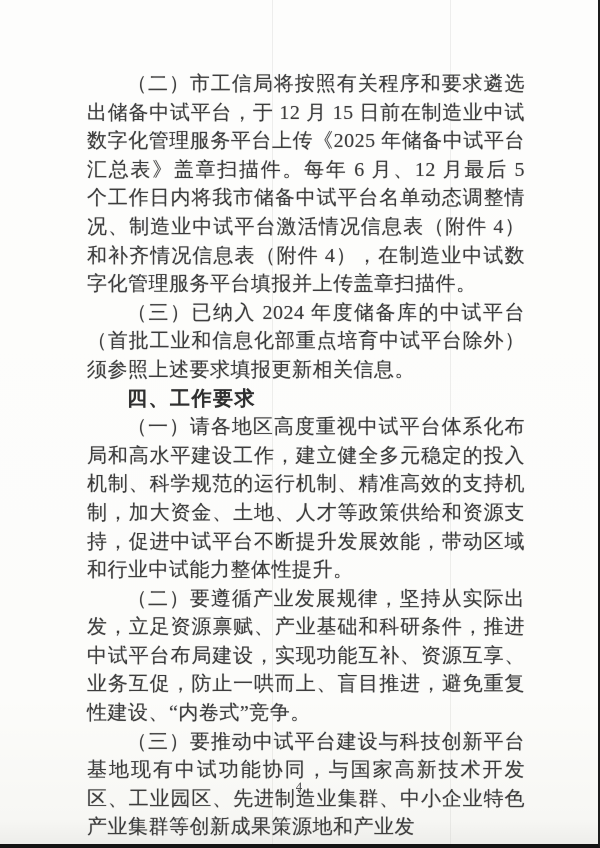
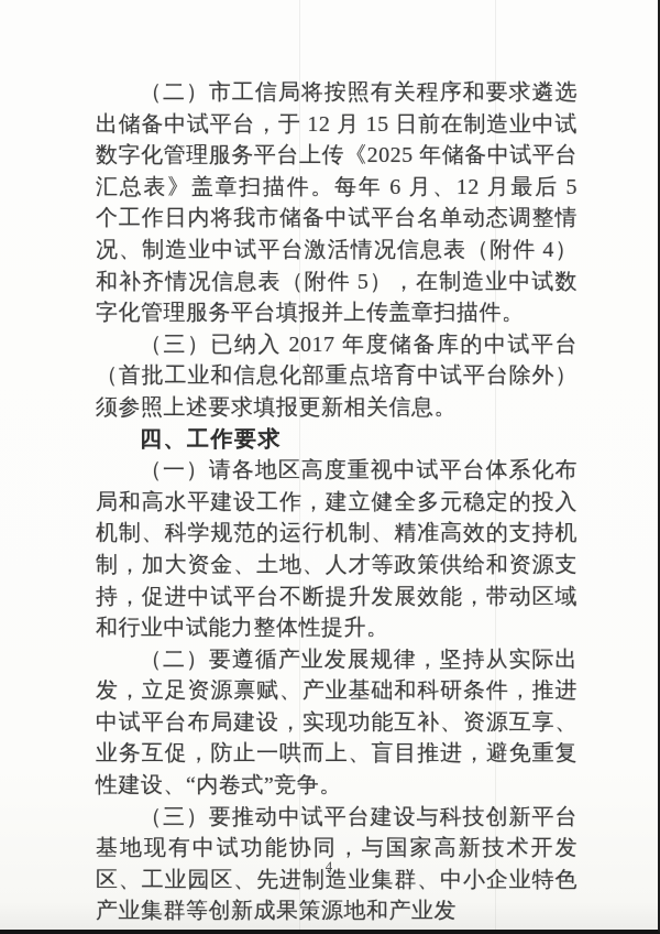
- （二）市工信局将按照有关程序和要求遴选出储备中试平台，于 12 月 15 日前在制造业中试数字化管理服务平台上传《2025 年储备中试平台汇总表》盖章扫描件。每年 6 月、12 月最后 5 个工作日内将我市储备中试平台名单动态调整情况、制造业中试平台激活情况信息表（附件 4）和补齐情况信息表（附件 4），在制造业中试数字化管理服务平台填报并上传盖章扫描件。
+ （二）市工信局将按照有关程序和要求遴选出储备中试平台，于 12 月 15 日前在制造业中试数字化管理服务平台上传《2025 年储备中试平台汇总表》盖章扫描件。每年 6 月、12 月最后 5 个工作日内将我市储备中试平台名单动态调整情况、制造业中试平台激活情况信息表（附件 4）和补齐情况信息表（附件 5），在制造业中试数字化管理服务平台填报并上传盖章扫描件。
- （三）已纳入 2024 年度储备库的中试平台（首批工业和信息化部重点培育中试平台除外）须参照上述要求填报更新相关信息。
+ （三）已纳入 2017 年度储备库的中试平台（首批工业和信息化部重点培育中试平台除外）须参照上述要求填报更新相关信息。
  四、工作要求
  （一）请各地区高度重视中试平台体系化布局和高水平建设工作，建立健全多元稳定的投入机制、科学规范的运行机制、精准高效的支持机制，加大资金、土地、人才等政策供给和资源支持，促进中试平台不断提升发展效能，带动区域和行业中试能力整体性提升。
  （二）要遵循产业发展规律，坚持从实际出发，立足资源禀赋、产业基础和科研条件，推进中试平台布局建设，实现功能互补、资源互享、业务互促，防止一哄而上、盲目推进，避免重复性建设、“内卷式”竞争。
  （三）要推动中试平台建设与科技创新平台基地现有中试功能协同，与国家高新技术开发区、工业园区、先进制造业集群、中小企业特色产业集群等创新成果策源地和产业发
  4
